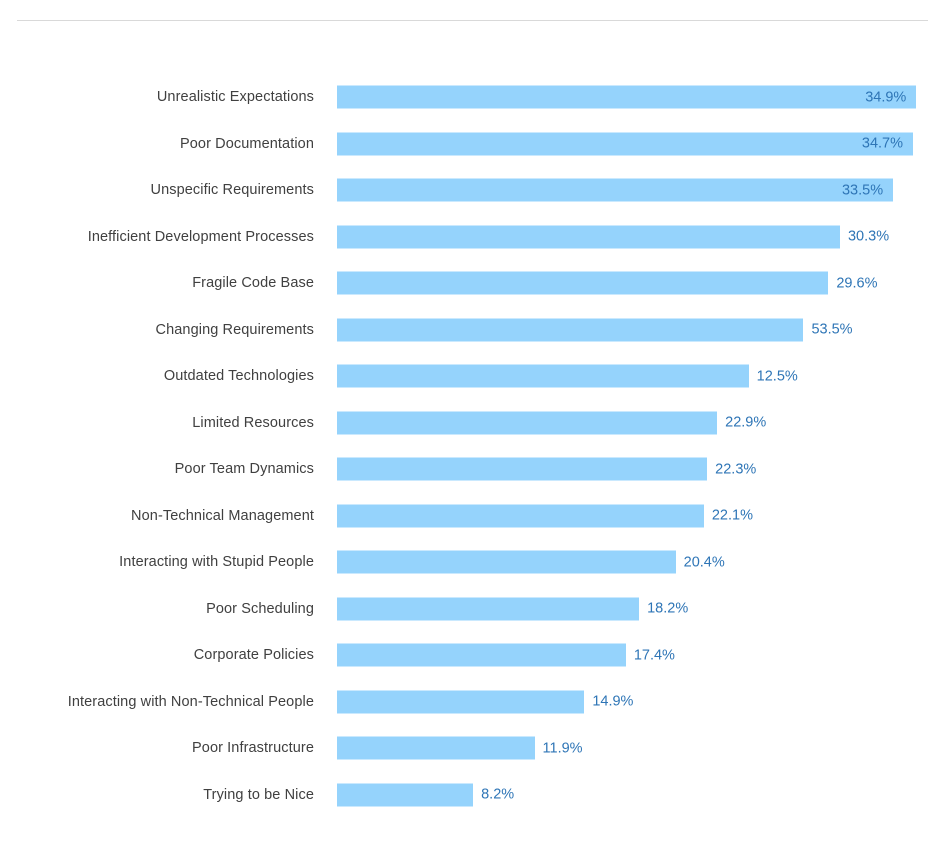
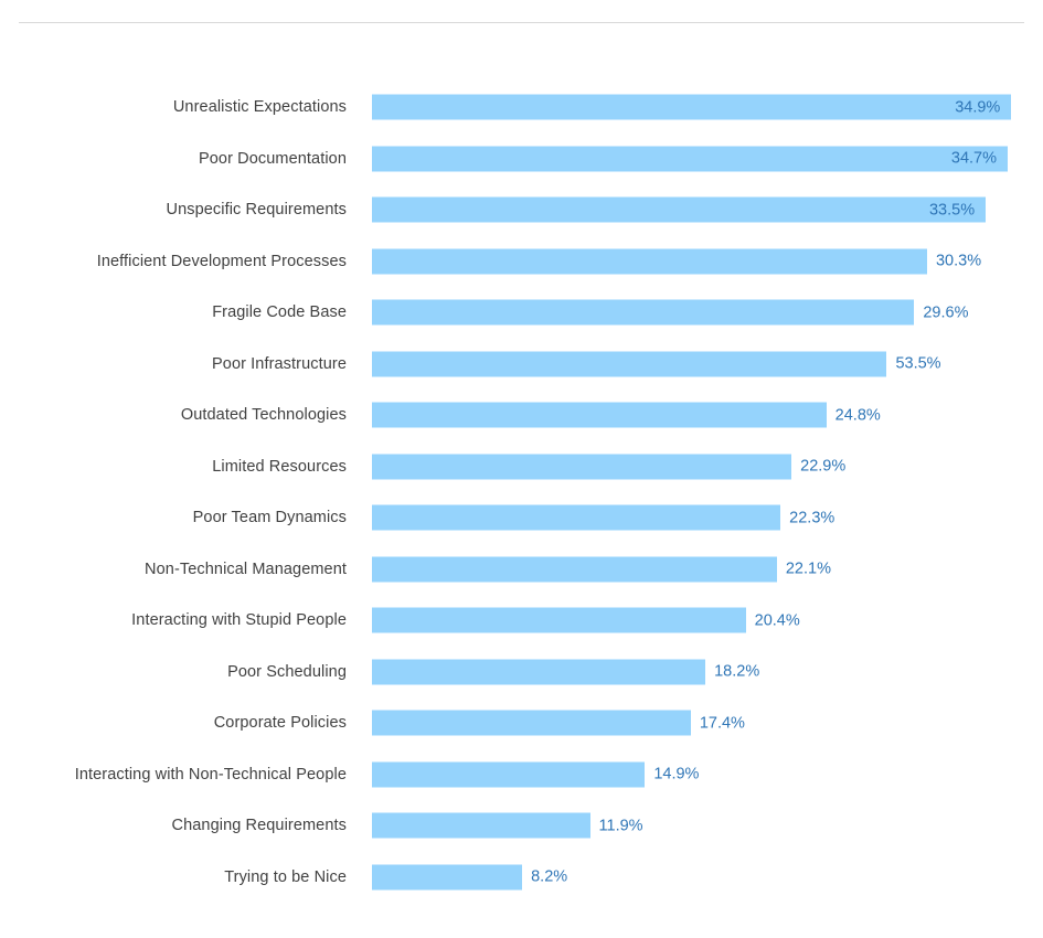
  Unrealistic Expectations
  34.9%
  Poor Documentation
  34.7%
  Unspecific Requirements
  33.5%
  Inefficient Development Processes
  30.3%
  Fragile Code Base
  29.6%
- Changing Requirements
+ Poor Infrastructure
  53.5%
  Outdated Technologies
- 12.5%
+ 24.8%
  Limited Resources
  22.9%
  Poor Team Dynamics
  22.3%
  Non-Technical Management
  22.1%
  Interacting with Stupid People
  20.4%
  Poor Scheduling
  18.2%
  Corporate Policies
  17.4%
  Interacting with Non-Technical People
  14.9%
- Poor Infrastructure
+ Changing Requirements
  11.9%
  Trying to be Nice
  8.2%
